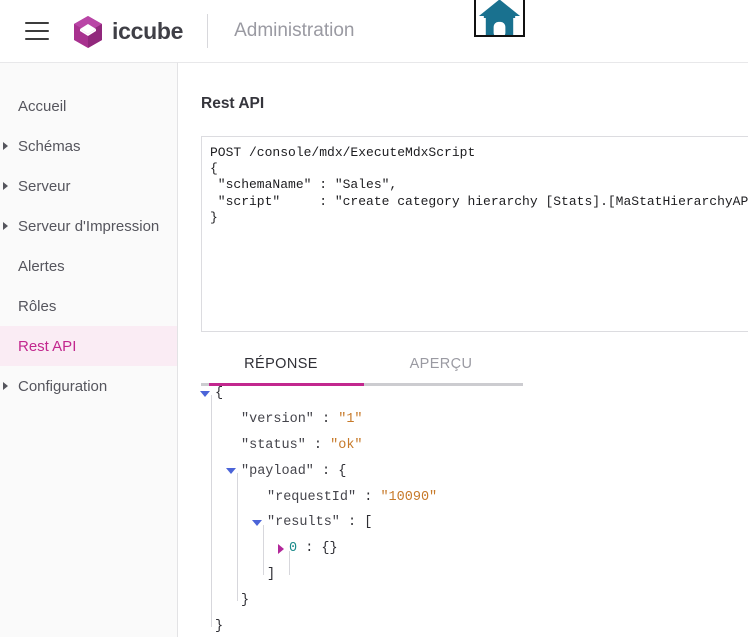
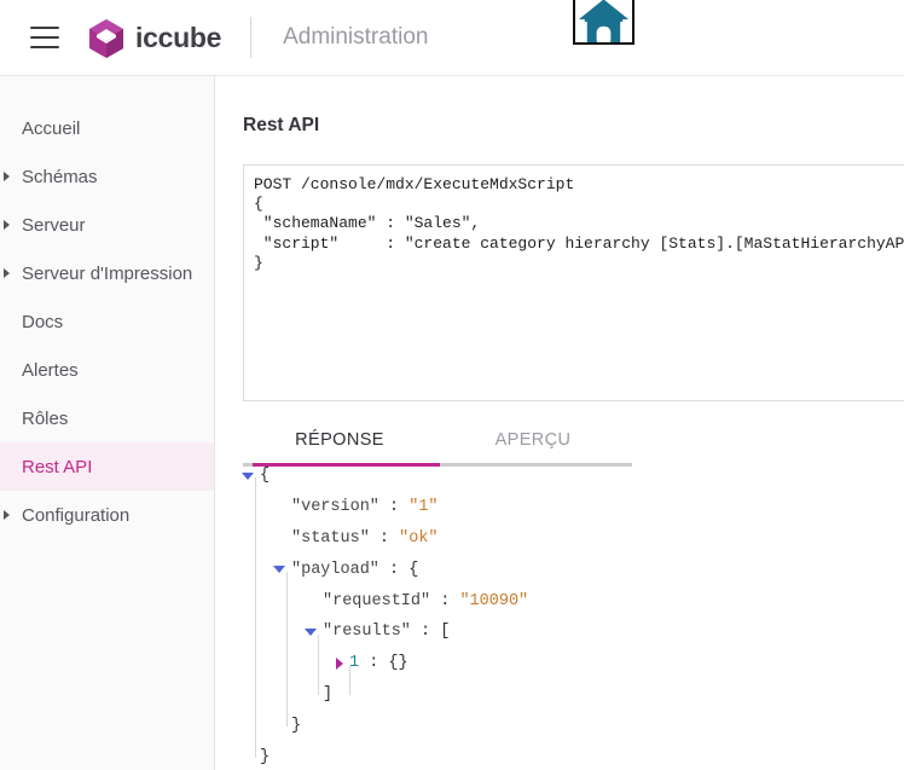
  iccube
  Administration
  Accueil
  Schémas
  Serveur
  Serveur d'Impression
+ Docs
  Alertes
  Rôles
  Rest API
  Configuration
  Rest API
  POST /console/mdx/ExecuteMdxScript
  {
  "schemaName" : "Sales",
  "script" : "create category hierarchy [Stats].[MaStatHierarchyAP
  }
  RÉPONSE
  APERÇU
  {
  "version"
  :
  "1"
  "status"
  :
  "ok"
  "payload"
  :
  {
  "requestId"
  :
  "10090"
  "results"
  :
  [
- 0
+ 1
  :
  {}
  ]
  }
  }
